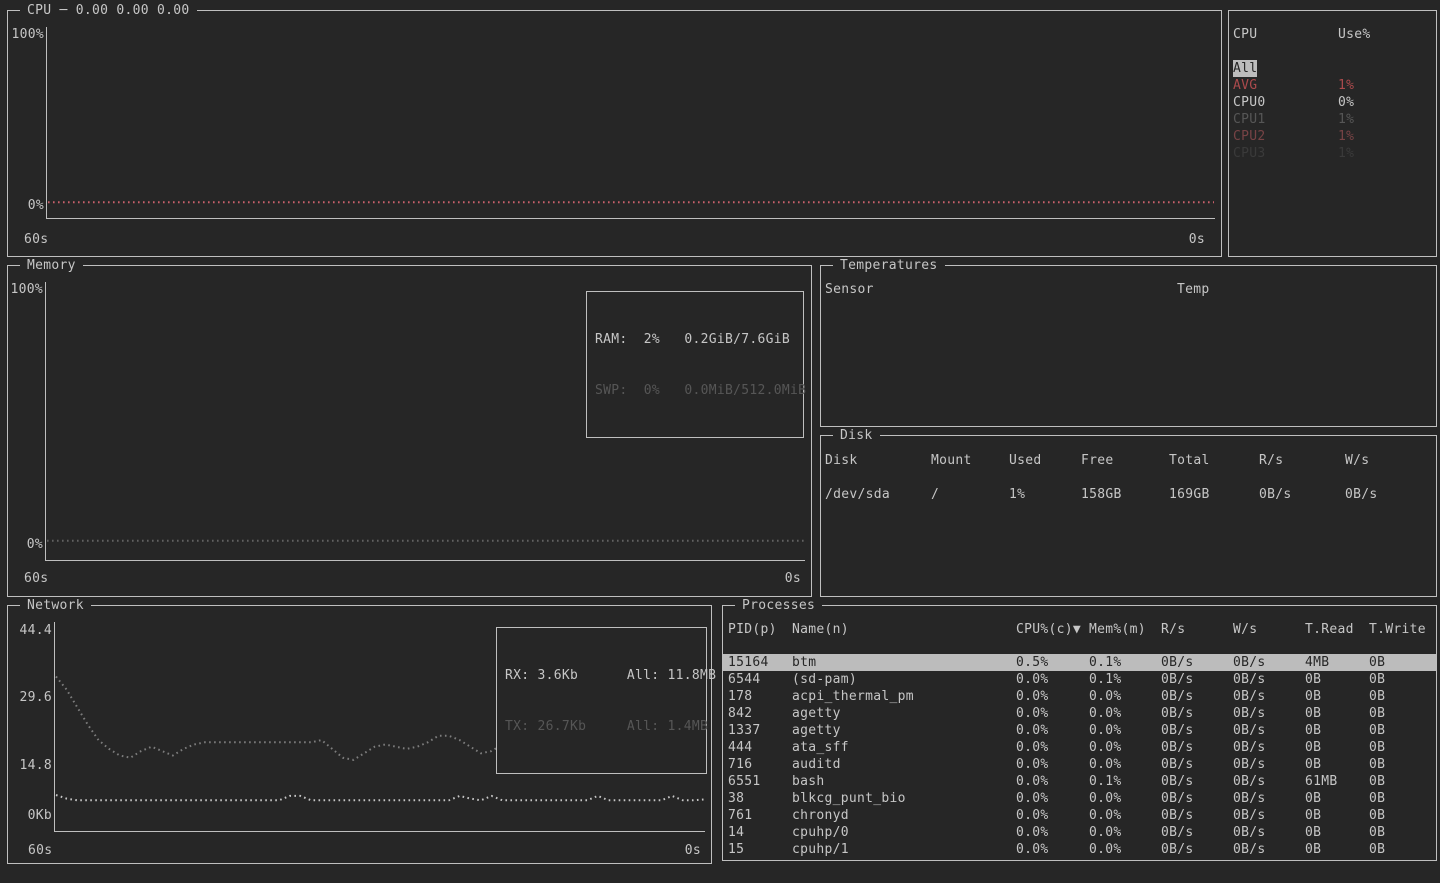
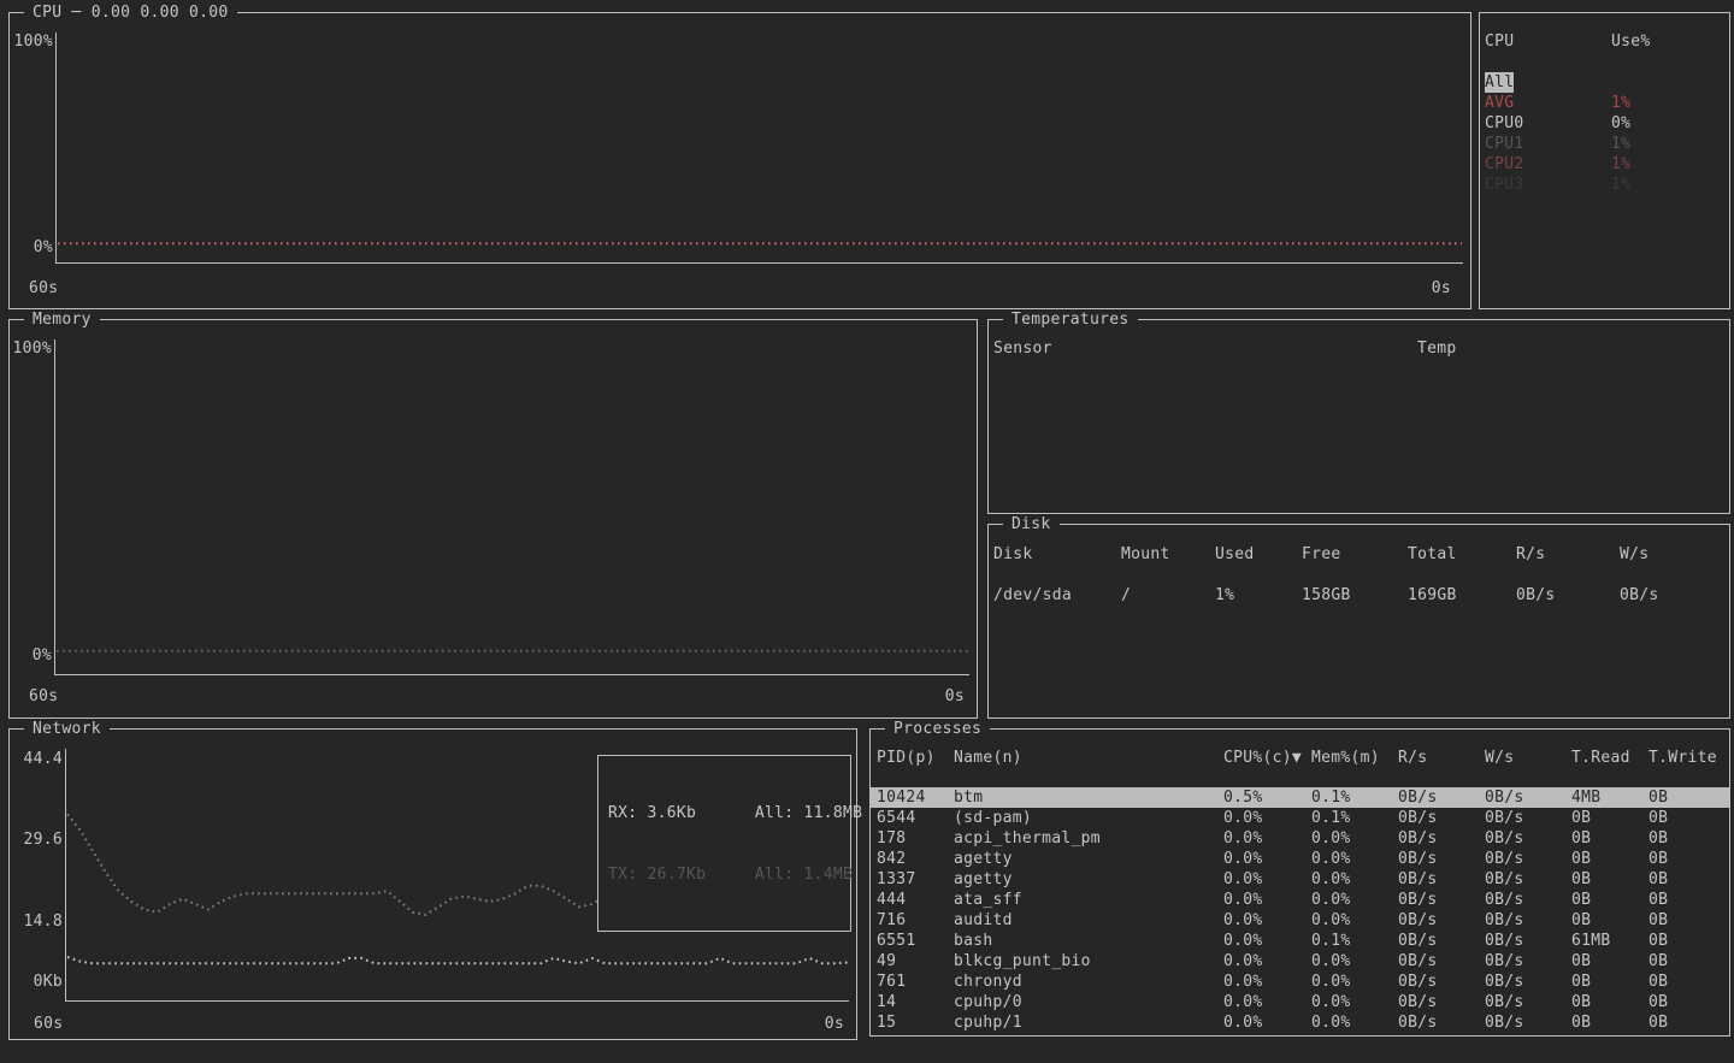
  CPU ─ 0.00 0.00 0.00
  100%
  0%
  60s
  0s
  CPU
  Use%
  All
  AVG
  1%
  CPU0
  0%
  CPU1
  1%
  CPU2
  1%
  Memory
  100%
  0%
- RAM: 2% 0.2GiB/7.6GiB
- SWP: 0% 0.0MiB/512.0MiB
  60s
  0s
  Temperatures
  Sensor
  Temp
  Disk
  Disk
  Mount
  Used
  Free
  Total
  R/s
  W/s
  /dev/sda
  /
  1%
  158GB
  169GB
  0B/s
  0B/s
  Network
  44.4
  29.6
  14.8
  0Kb
  RX: 3.6Kb All: 11.8MB
  TX: 26.7Kb All: 1.4MB
  60s
  0s
  Processes
  PID(p)
  Name(n)
  CPU%(c)▼
  Mem%(m)
  R/s
  W/s
  T.Read
  T.Write
- 15164
+ 10424
  btm
  0.5%
  0.1%
  0B/s
  0B/s
  4MB
  0B
  6544
  (sd-pam)
  0.0%
  0.1%
  0B/s
  0B/s
  0B
  0B
  178
  acpi_thermal_pm
  0.0%
  0.0%
  0B/s
  0B/s
  0B
  0B
  842
  agetty
  0.0%
  0.0%
  0B/s
  0B/s
  0B
  0B
  1337
  agetty
  0.0%
  0.0%
  0B/s
  0B/s
  0B
  0B
  444
  ata_sff
  0.0%
  0.0%
  0B/s
  0B/s
  0B
  0B
  716
  auditd
  0.0%
  0.0%
  0B/s
  0B/s
  0B
  0B
  6551
  bash
  0.0%
  0.1%
  0B/s
  0B/s
  61MB
  0B
- 38
+ 49
  blkcg_punt_bio
  0.0%
  0.0%
  0B/s
  0B/s
  0B
  0B
  761
  chronyd
  0.0%
  0.0%
  0B/s
  0B/s
  0B
  0B
  14
  cpuhp/0
  0.0%
  0.0%
  0B/s
  0B/s
  0B
  0B
  15
  cpuhp/1
  0.0%
  0.0%
  0B/s
  0B/s
  0B
  0B
